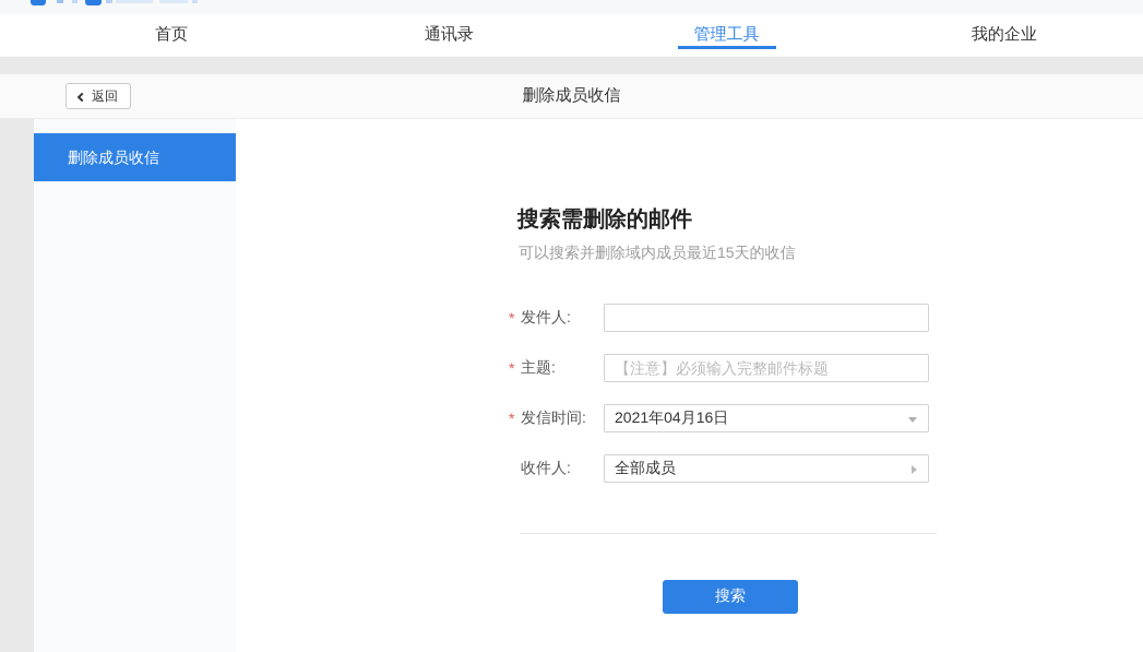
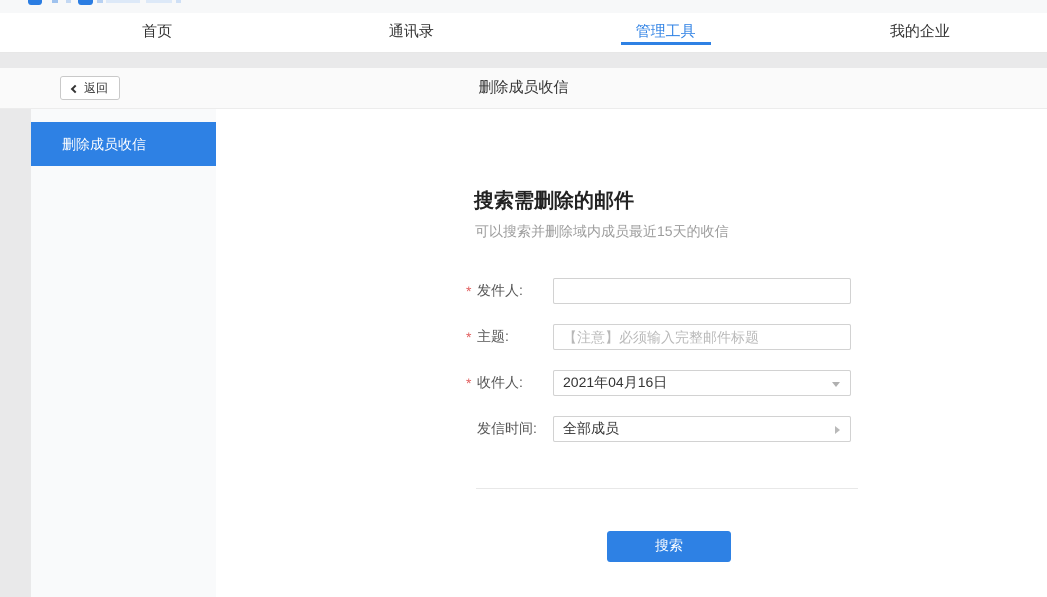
  首页
  通讯录
  管理工具
  我的企业
  返回
  删除成员收信
  删除成员收信
  搜索需删除的邮件
  可以搜索并删除域内成员最近15天的收信
  *
  发件人:
  *
  主题:
  【注意】必须输入完整邮件标题
  *
- 发信时间:
+ 收件人:
  2021年04月16日
- 收件人:
+ 发信时间:
  全部成员
  搜索
